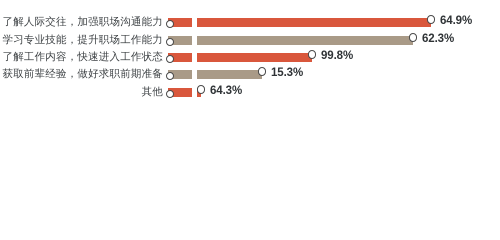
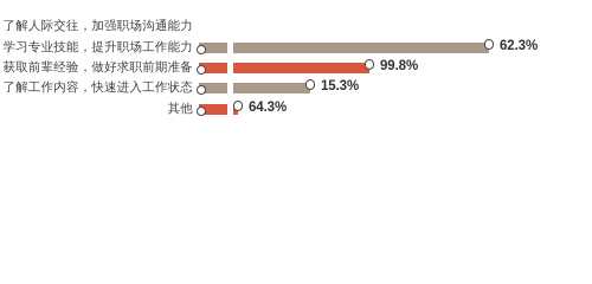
  了解人际交往，加强职场沟通能力
- 64.9%
  学习专业技能，提升职场工作能力
  62.3%
- 了解工作内容，快速进入工作状态
+ 获取前辈经验，做好求职前期准备
  99.8%
- 获取前辈经验，做好求职前期准备
+ 了解工作内容，快速进入工作状态
  15.3%
  其他
  64.3%
